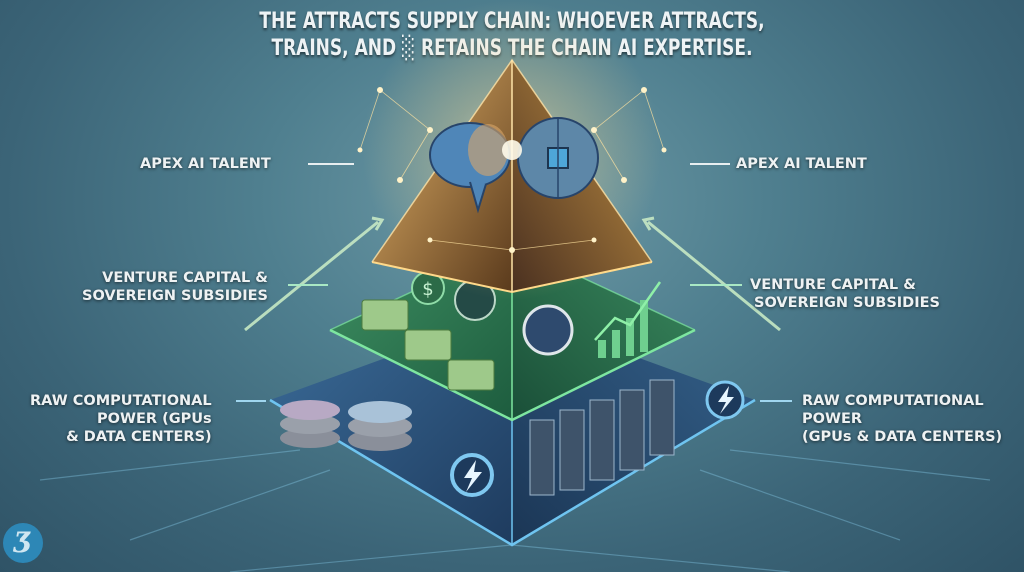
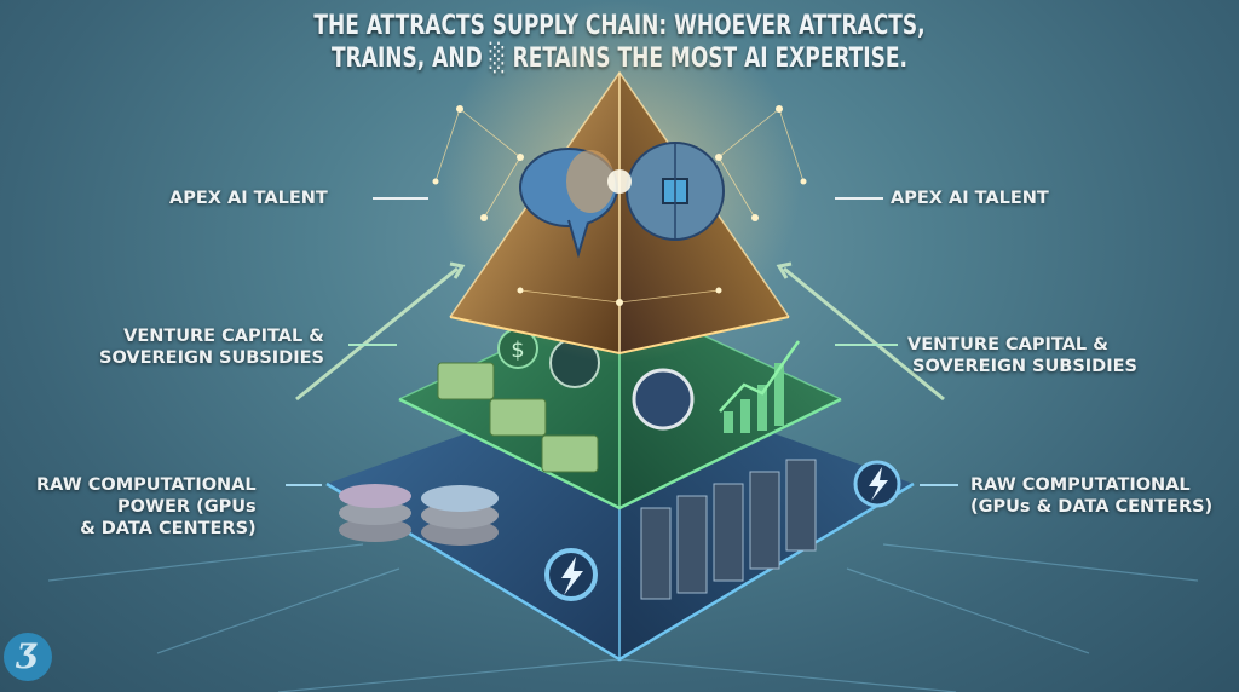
  THE ATTRACTS SUPPLY CHAIN: WHOEVER ATTRACTS,
- TRAINS, AND ░ RETAINS THE CHAIN AI EXPERTISE.
+ TRAINS, AND ░ RETAINS THE MOST AI EXPERTISE.
  $
  APEX AI TALENT
  VENTURE CAPITAL &
  SOVEREIGN SUBSIDIES
  RAW COMPUTATIONAL
  POWER (GPUs
  & DATA CENTERS)
  APEX AI TALENT
  VENTURE CAPITAL &
  SOVEREIGN SUBSIDIES
  RAW COMPUTATIONAL
- POWER
  (GPUs & DATA CENTERS)
  Ʒ
